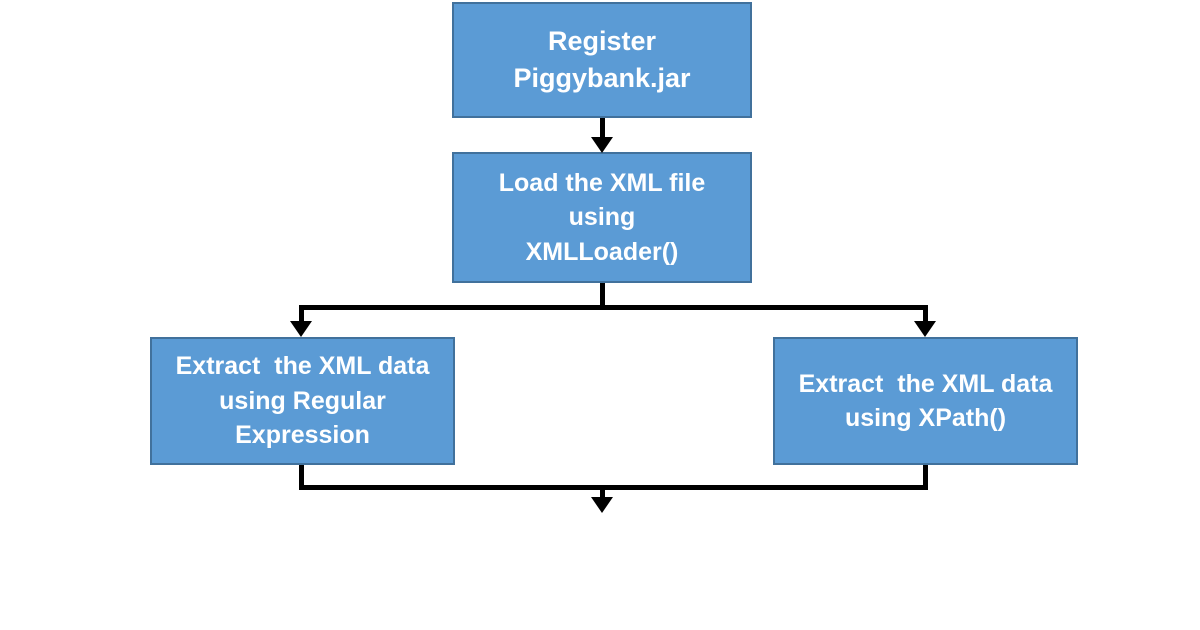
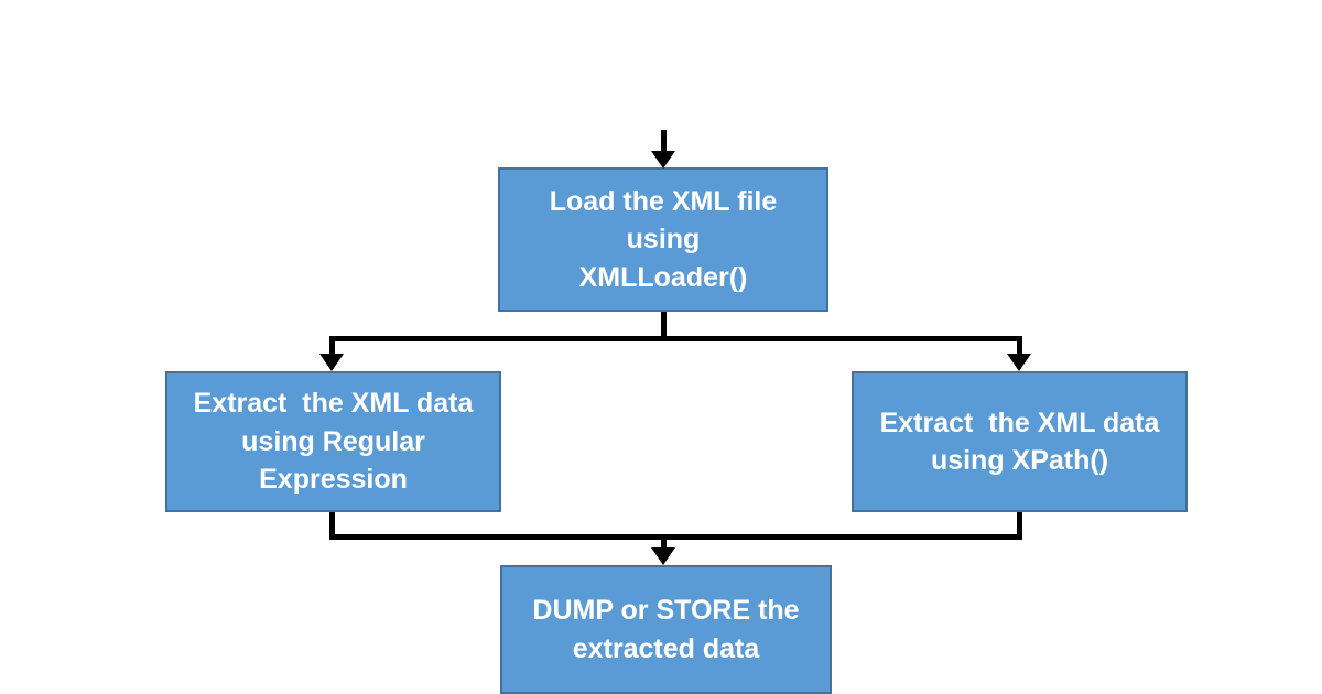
- Register
- Piggybank.jar
  Load the XML file
  using
  XMLLoader()
  Extract the XML data
  using Regular Expression
  Extract the XML data
  using XPath()
+ DUMP or STORE the
+ extracted data
